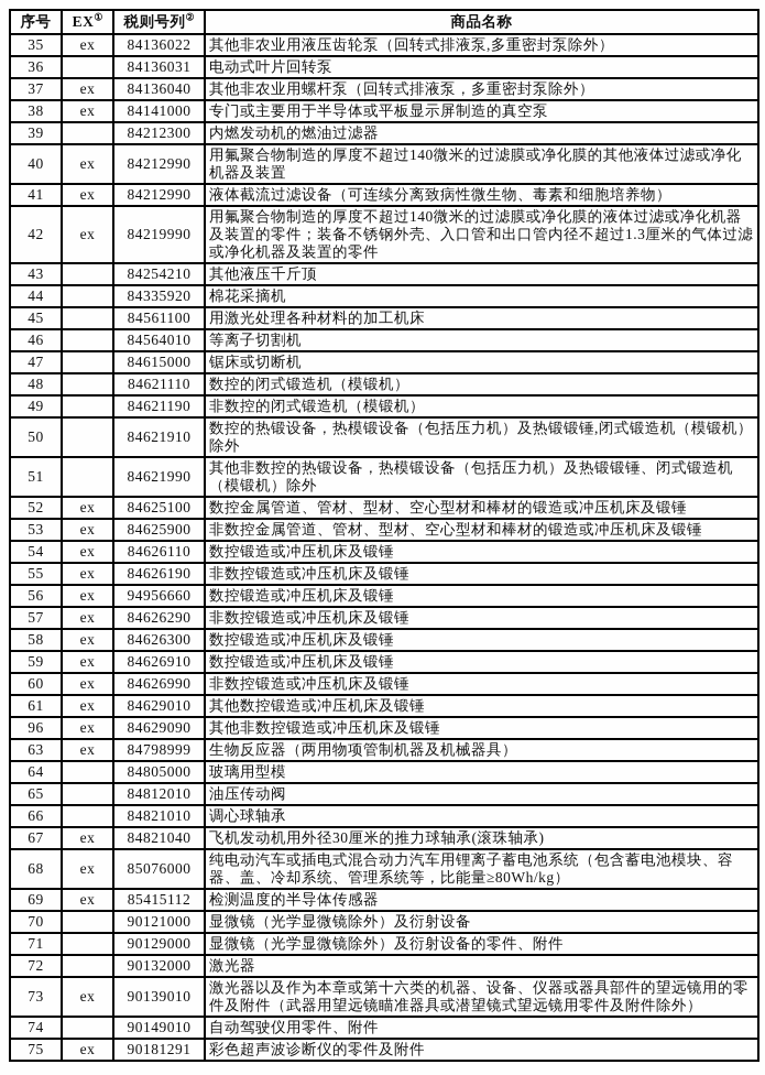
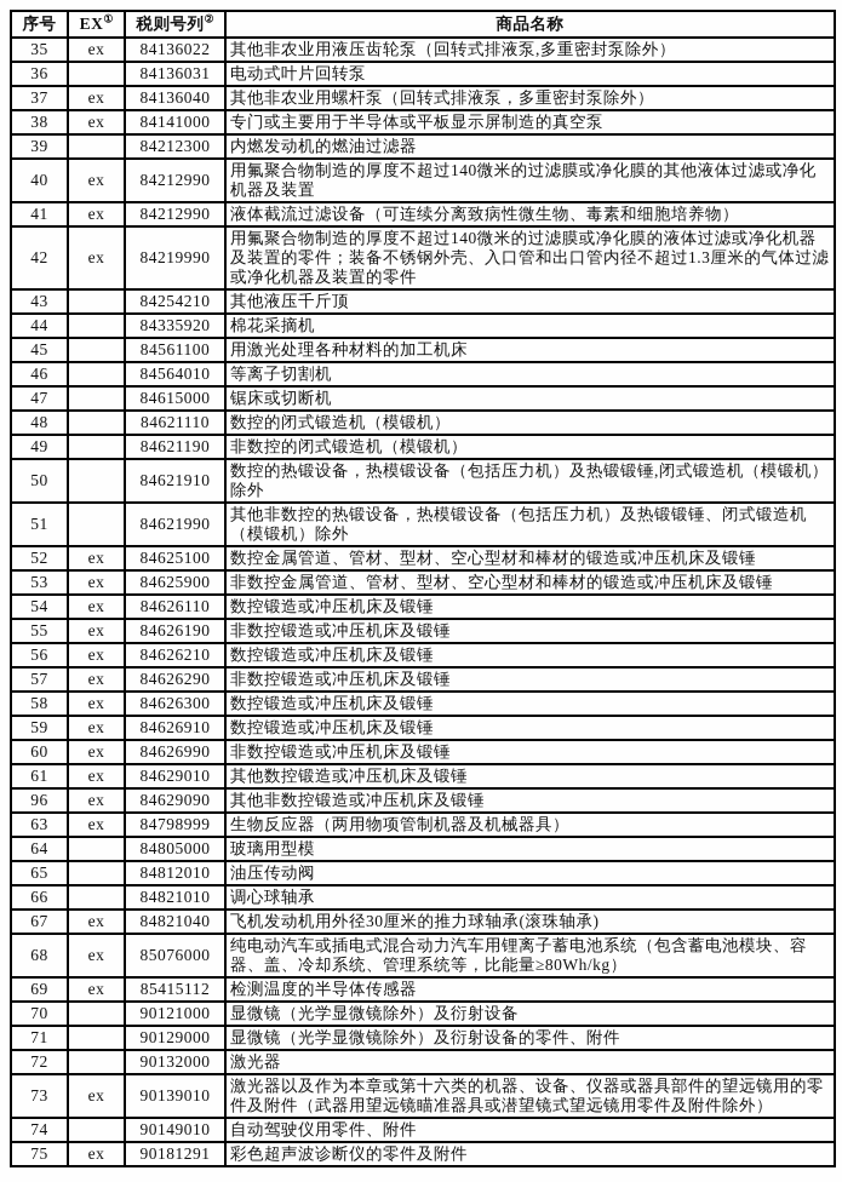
  序号	EX①	税则号列②	商品名称
  35	ex	84136022	其他非农业用液压齿轮泵（回转式排液泵,多重密封泵除外）
  36		84136031	电动式叶片回转泵
  37	ex	84136040	其他非农业用螺杆泵（回转式排液泵，多重密封泵除外）
  38	ex	84141000	专门或主要用于半导体或平板显示屏制造的真空泵
  39		84212300	内燃发动机的燃油过滤器
  40	ex	84212990	用氟聚合物制造的厚度不超过140微米的过滤膜或净化膜的其他液体过滤或净化机器及装置
  41	ex	84212990	液体截流过滤设备（可连续分离致病性微生物、毒素和细胞培养物）
  42	ex	84219990	用氟聚合物制造的厚度不超过140微米的过滤膜或净化膜的液体过滤或净化机器及装置的零件；装备不锈钢外壳、入口管和出口管内径不超过1.3厘米的气体过滤或净化机器及装置的零件
  43		84254210	其他液压千斤顶
  44		84335920	棉花采摘机
  45		84561100	用激光处理各种材料的加工机床
  46		84564010	等离子切割机
  47		84615000	锯床或切断机
  48		84621110	数控的闭式锻造机（模锻机）
  49		84621190	非数控的闭式锻造机（模锻机）
  50		84621910	数控的热锻设备，热模锻设备（包括压力机）及热锻锻锤,闭式锻造机（模锻机）除外
  51		84621990	其他非数控的热锻设备，热模锻设备（包括压力机）及热锻锻锤、闭式锻造机（模锻机）除外
  52	ex	84625100	数控金属管道、管材、型材、空心型材和棒材的锻造或冲压机床及锻锤
  53	ex	84625900	非数控金属管道、管材、型材、空心型材和棒材的锻造或冲压机床及锻锤
  54	ex	84626110	数控锻造或冲压机床及锻锤
  55	ex	84626190	非数控锻造或冲压机床及锻锤
- 56	ex	94956660	数控锻造或冲压机床及锻锤
+ 56	ex	84626210	数控锻造或冲压机床及锻锤
  57	ex	84626290	非数控锻造或冲压机床及锻锤
  58	ex	84626300	数控锻造或冲压机床及锻锤
  59	ex	84626910	数控锻造或冲压机床及锻锤
  60	ex	84626990	非数控锻造或冲压机床及锻锤
  61	ex	84629010	其他数控锻造或冲压机床及锻锤
  96	ex	84629090	其他非数控锻造或冲压机床及锻锤
  63	ex	84798999	生物反应器（两用物项管制机器及机械器具）
  64		84805000	玻璃用型模
  65		84812010	油压传动阀
  66		84821010	调心球轴承
  67	ex	84821040	飞机发动机用外径30厘米的推力球轴承(滚珠轴承)
  68	ex	85076000	纯电动汽车或插电式混合动力汽车用锂离子蓄电池系统（包含蓄电池模块、容器、盖、冷却系统、管理系统等，比能量≥80Wh/kg）
  69	ex	85415112	检测温度的半导体传感器
  70		90121000	显微镜（光学显微镜除外）及衍射设备
  71		90129000	显微镜（光学显微镜除外）及衍射设备的零件、附件
  72		90132000	激光器
  73	ex	90139010	激光器以及作为本章或第十六类的机器、设备、仪器或器具部件的望远镜用的零件及附件（武器用望远镜瞄准器具或潜望镜式望远镜用零件及附件除外）
  74		90149010	自动驾驶仪用零件、附件
  75	ex	90181291	彩色超声波诊断仪的零件及附件
